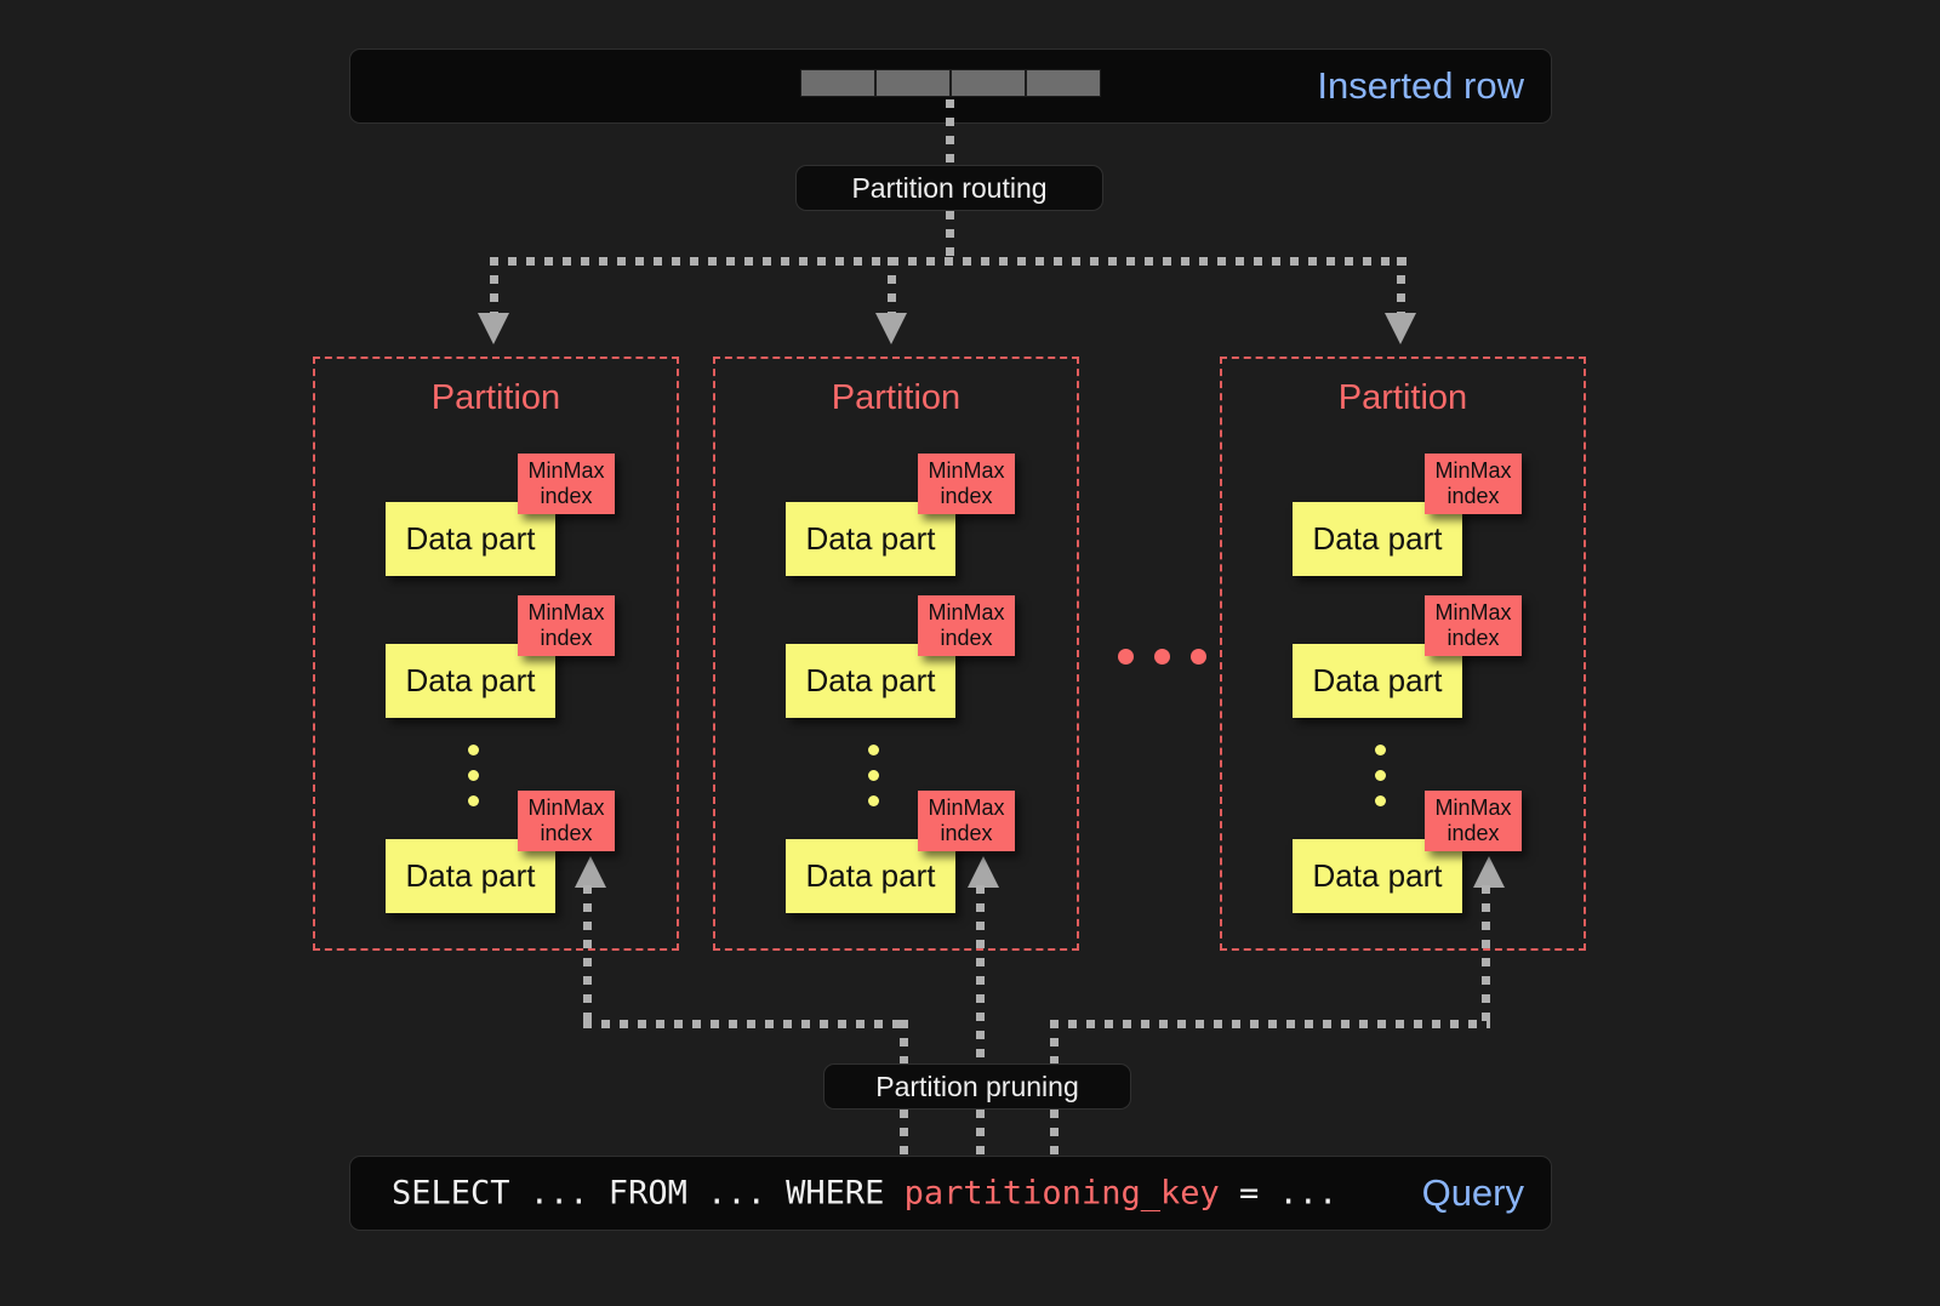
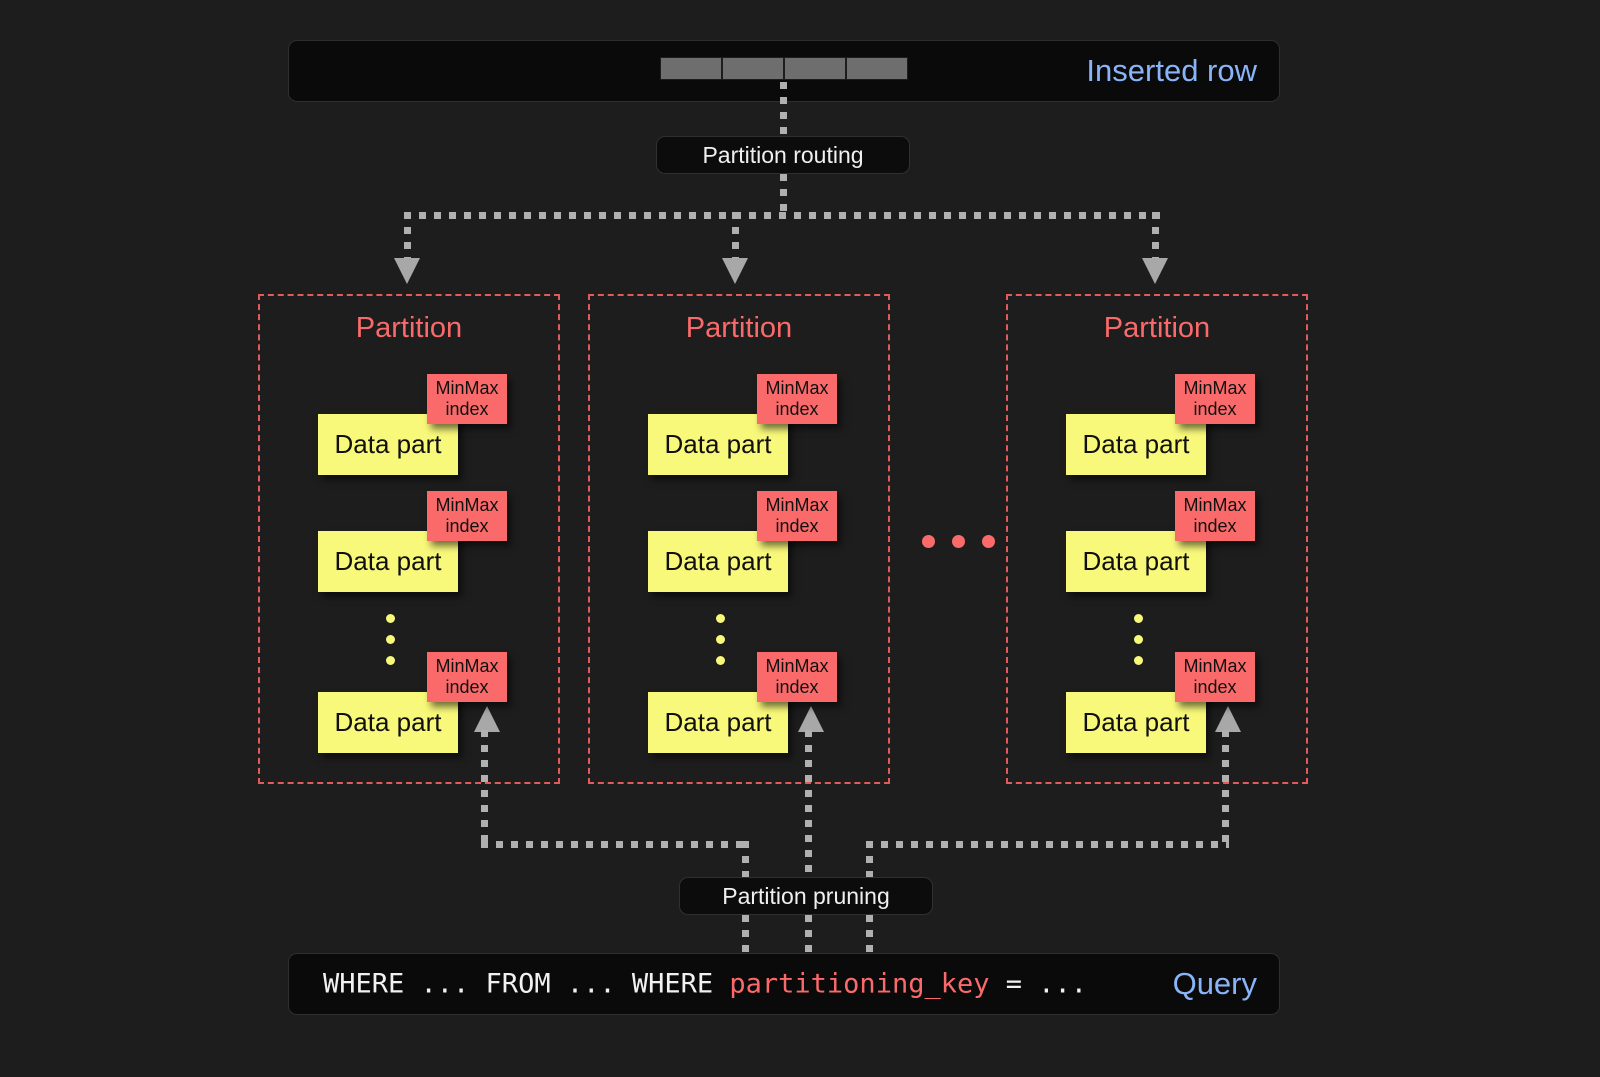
  Inserted row
  Partition routing
  Partition
  Data part
  MinMax
  index
  Data part
  MinMax
  index
  Data part
  MinMax
  index
  Partition
  Data part
  MinMax
  index
  Data part
  MinMax
  index
  Data part
  MinMax
  index
  Partition
  Data part
  MinMax
  index
  Data part
  MinMax
  index
  Data part
  MinMax
  index
  Partition pruning
- SELECT ... FROM ... WHERE partitioning_key = ...
+ WHERE ... FROM ... WHERE partitioning_key = ...
  Query
